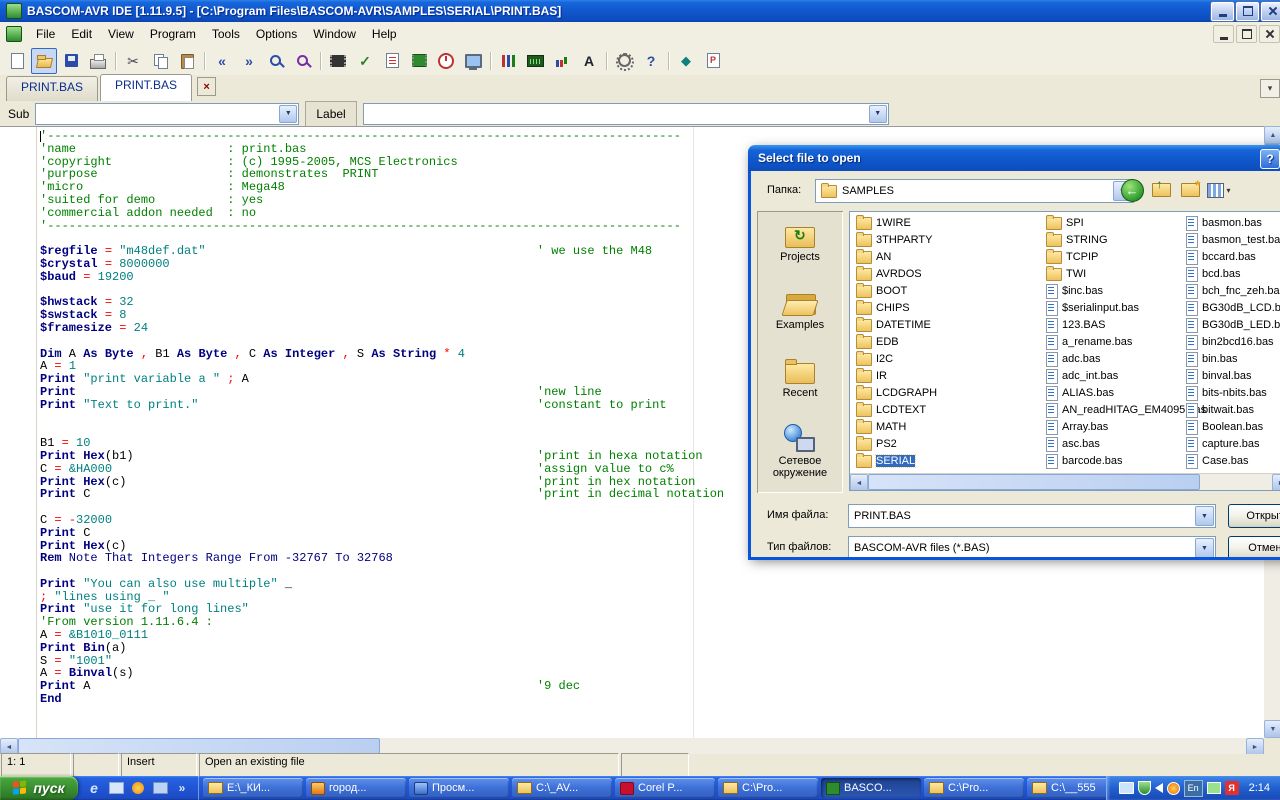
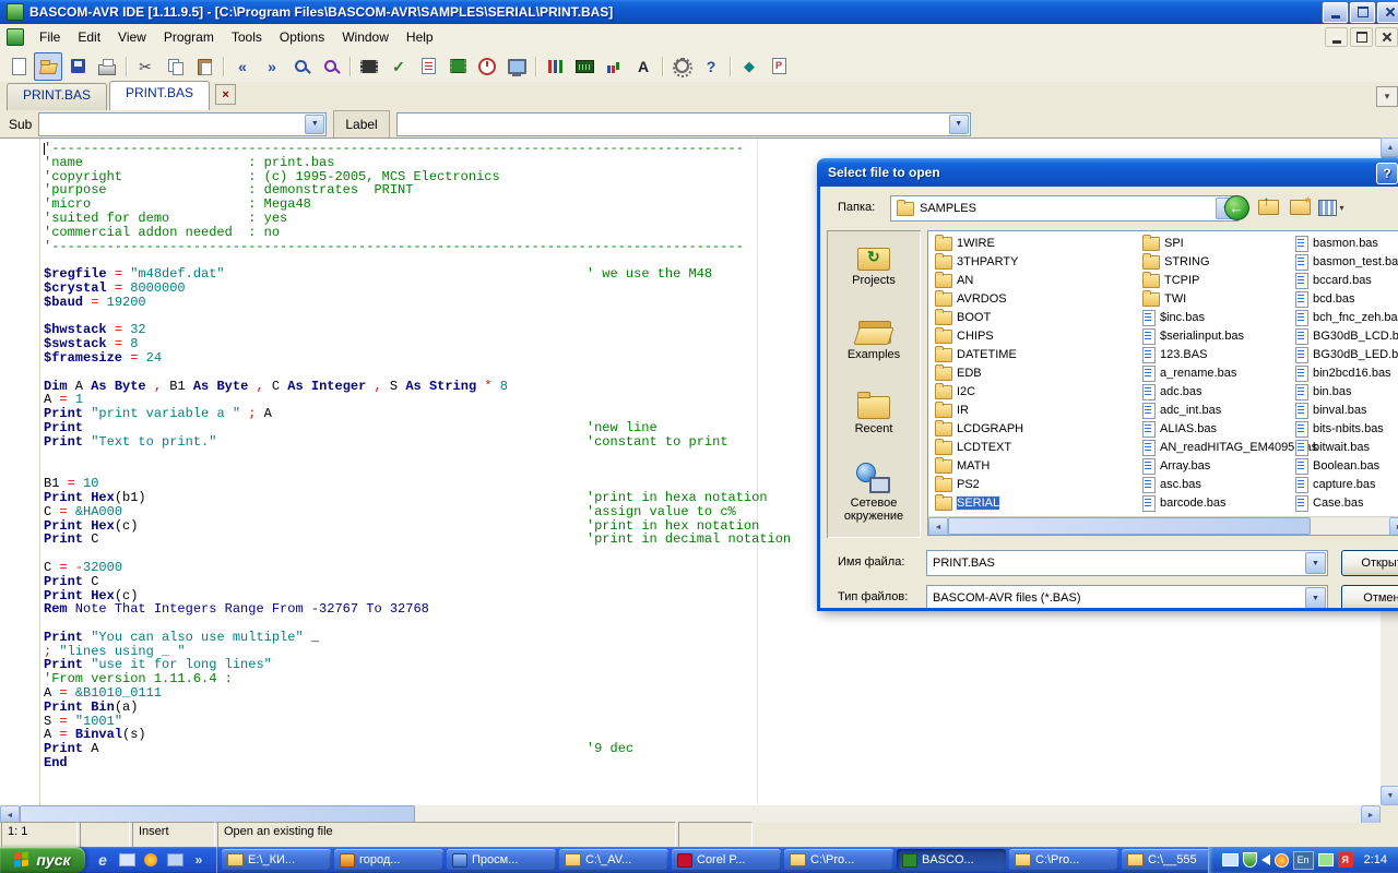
  BASCOM-AVR IDE [1.11.9.5] - [C:\Program Files\BASCOM-AVR\SAMPLES\SERIAL\PRINT.BAS]
  File
  Edit
  View
  Program
  Tools
  Options
  Window
  Help
  ✂
  «
  »
  ✓
  A
  ?
  ◆
  PRINT.BAS
  PRINT.BAS
  ×
  ▾
  Sub
  Label
  '----------------------------------------------------------------------------------------
  'name : print.bas
  'copyright : (c) 1995-2005, MCS Electronics
  'purpose : demonstrates PRINT
  'micro : Mega48
  'suited for demo : yes
  'commercial addon needed : no
  '----------------------------------------------------------------------------------------
  $regfile = "m48def.dat" ' we use the M48
  $crystal = 8000000
  $baud = 19200
  $hwstack = 32
  $swstack = 8
  $framesize = 24
- Dim A As Byte , B1 As Byte , C As Integer , S As String * 4
+ Dim A As Byte , B1 As Byte , C As Integer , S As String * 8
  A = 1
  Print "print variable a " ; A
  Print 'new line
  Print "Text to print." 'constant to print
  B1 = 10
  Print Hex(b1) 'print in hexa notation
  C = &HA000 'assign value to c%
  Print Hex(c) 'print in hex notation
  Print C 'print in decimal notation
  C = -32000
  Print C
  Print Hex(c)
  Rem Note That Integers Range From -32767 To 32768
  Print "You can also use multiple" _
  ; "lines using _ "
  Print "use it for long lines"
  'From version 1.11.6.4 :
  A = &B1010_0111
  Print Bin(a)
  S = "1001"
  A = Binval(s)
  Print A '9 dec
  End
  1: 1
  Insert
  Open an existing file
  Select file to open
  ?
  Папка:
  SAMPLES
  ▾
  Projects
  Examples
  Recent
  Сетевое окружение
  1WIRE
  3THPARTY
  AN
  AVRDOS
  BOOT
  CHIPS
  DATETIME
  EDB
  I2C
  IR
  LCDGRAPH
  LCDTEXT
  MATH
  PS2
  SERIAL
  SPI
  STRING
  TCPIP
  TWI
  $inc.bas
  $serialinput.bas
  123.BAS
  a_rename.bas
  adc.bas
  adc_int.bas
  ALIAS.bas
  AN_readHITAG_EM4095s
  Array.bas
  asc.bas
  barcode.bas
  basmon.bas
  basmon_test.ba
  bccard.bas
  bcd.bas
  bch_fnc_zeh.ba
  BG30dB_LCD.b
  BG30dB_LED.b
  bin2bcd16.bas
  bin.bas
  binval.bas
  bits-nbits.bas
  bitwait.bas
  Boolean.bas
  capture.bas
  Case.bas
  Имя файла:
  PRINT.BAS
  Откры
  Тип файлов:
  BASCOM-AVR files (*.BAS)
  Отмен
  пуск
  e
  »
  E:\_КИ...
  город...
  Просм...
  C:\_AV...
  Corel P...
  C:\Pro...
  BASCO...
  C:\Pro...
  C:\__555
  En
  Я
  2:14
